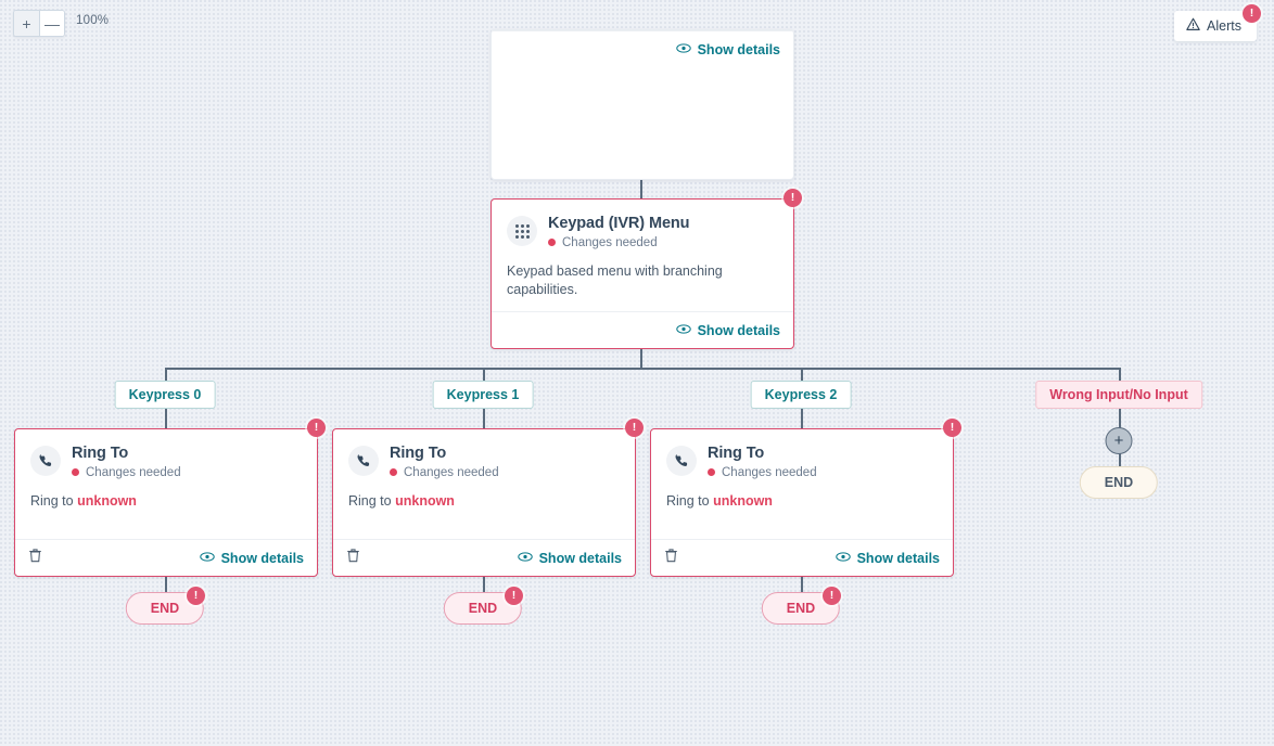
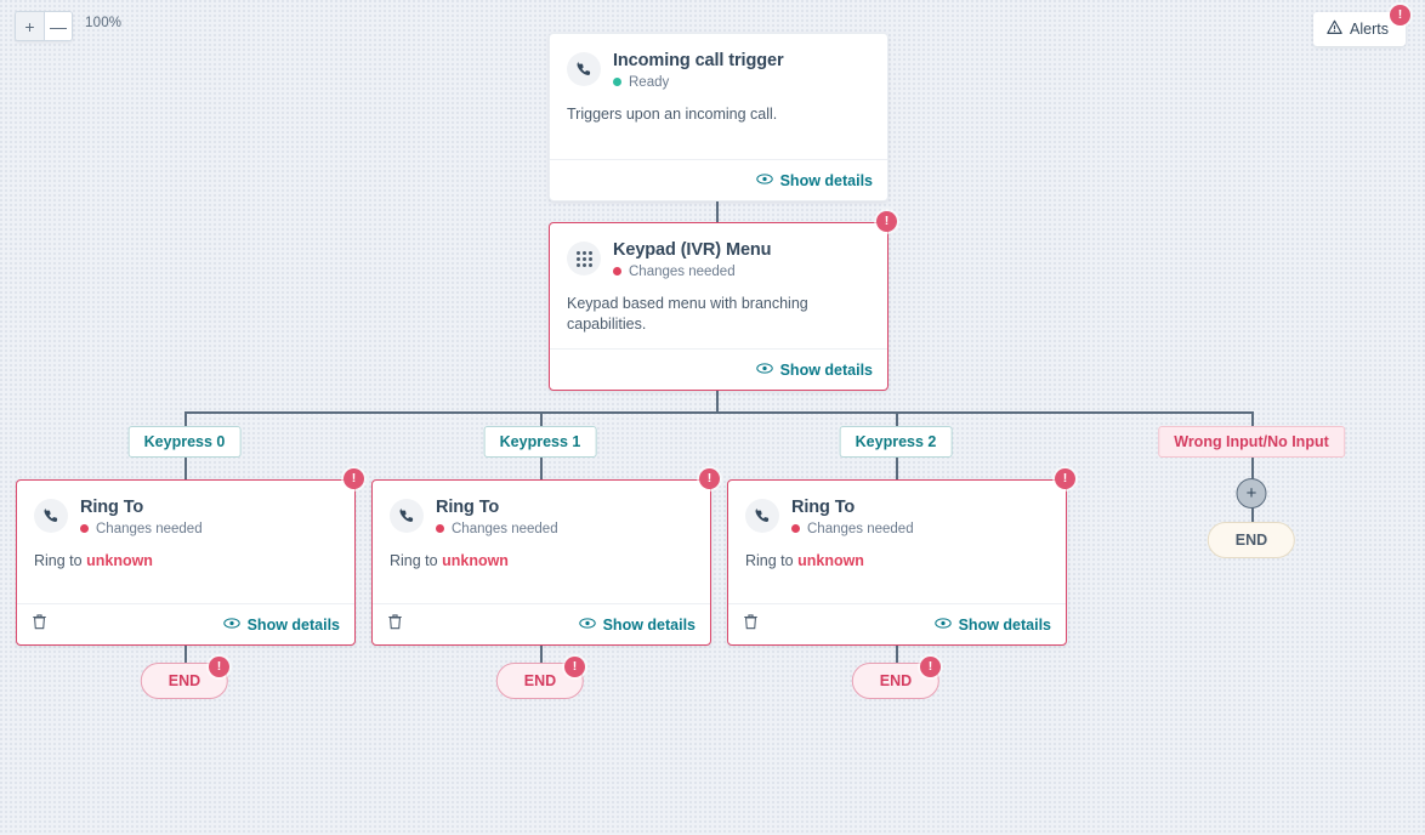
  +
  —
  100%
  Alerts
  !
+ Incoming call trigger
+ Ready
+ Triggers upon an incoming call.
  Show details
  Keypad (IVR) Menu
  Changes needed
  Keypad based menu with branching capabilities.
  Show details
  !
  Keypress 0
  Keypress 1
  Keypress 2
  Wrong Input/No Input
  Ring To
  Changes needed
  Ring to unknown
  Show details
  !
  Ring To
  Changes needed
  Ring to unknown
  Show details
  !
  Ring To
  Changes needed
  Ring to unknown
  Show details
  !
  +
  END
  !
  END
  !
  END
  !
  END
